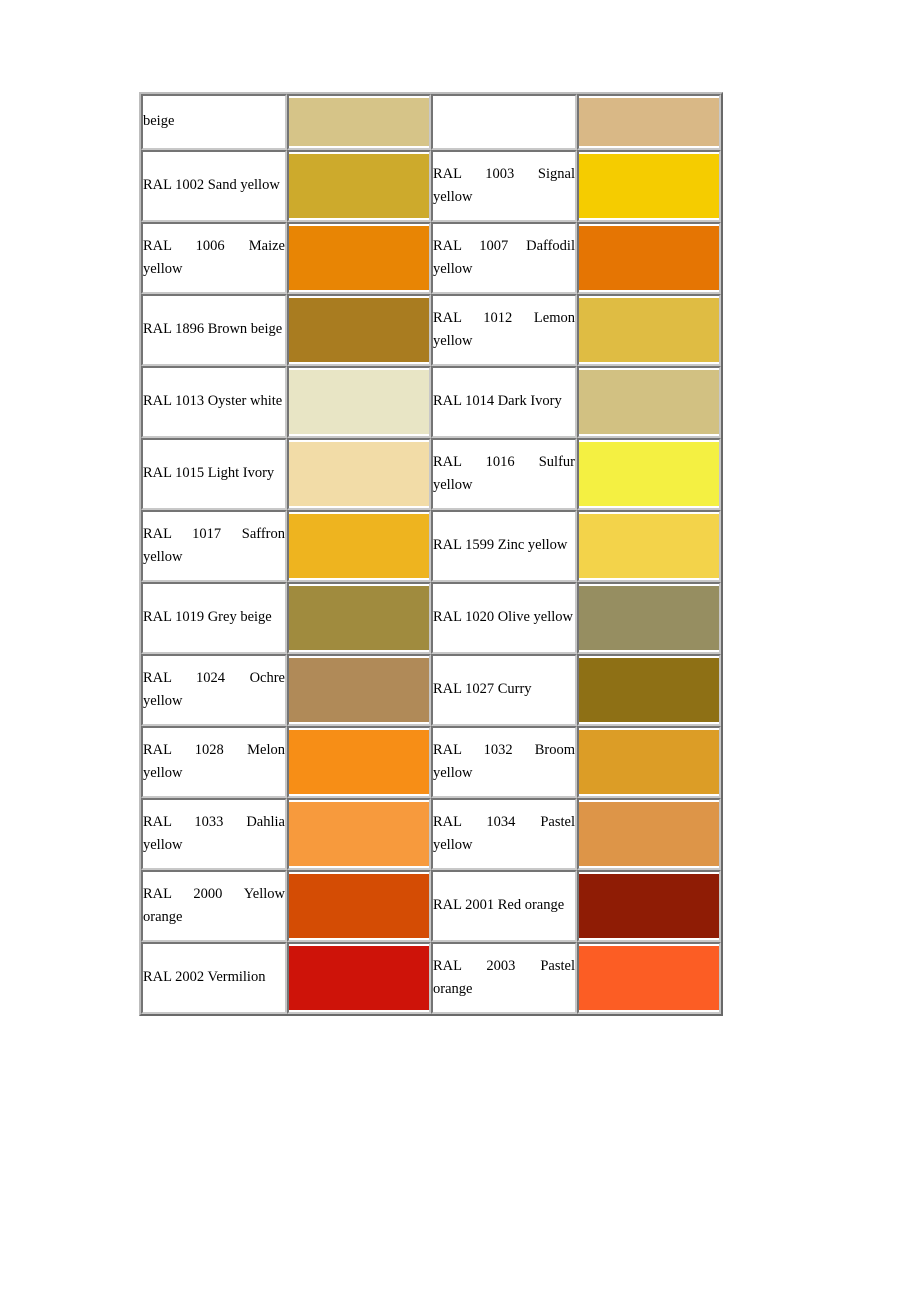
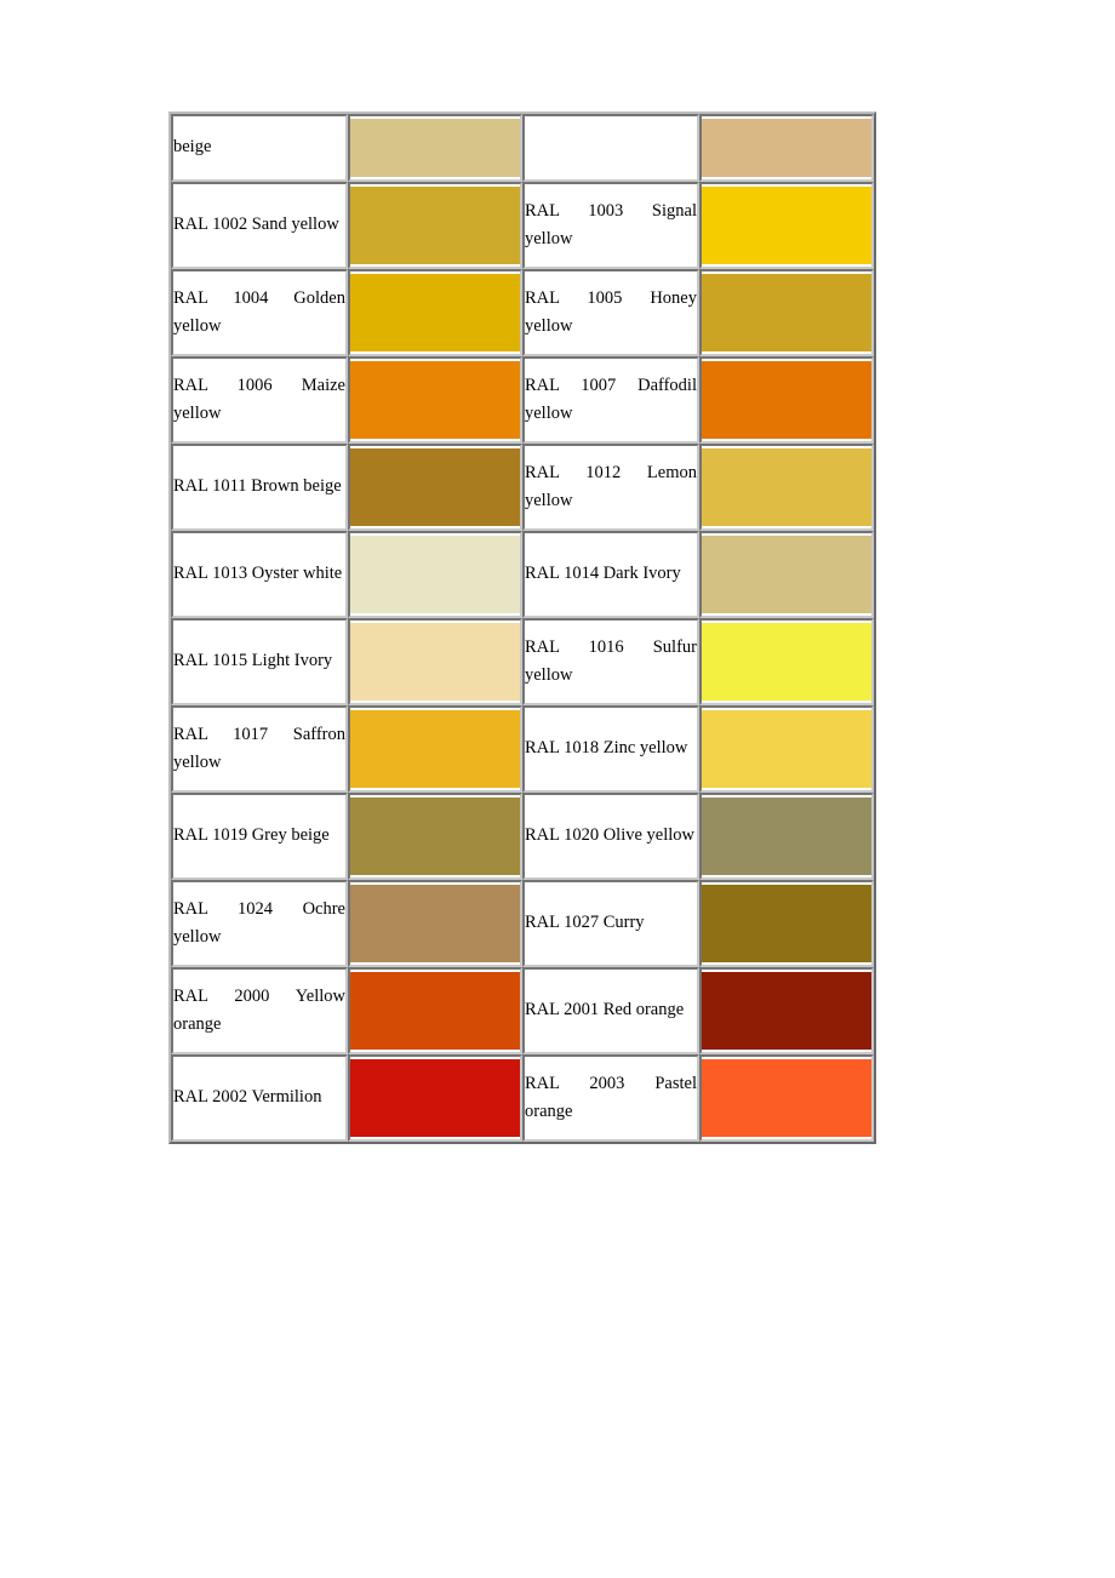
  beige
  RAL 1002 Sand yellow		RAL 1003 Signal yellow
+ RAL 1004 Golden yellow		RAL 1005 Honey yellow
  RAL 1006 Maize yellow		RAL 1007 Daffodil yellow
- RAL 1896 Brown beige		RAL 1012 Lemon yellow
+ RAL 1011 Brown beige		RAL 1012 Lemon yellow
  RAL 1013 Oyster white		RAL 1014 Dark Ivory
  RAL 1015 Light Ivory		RAL 1016 Sulfur yellow
- RAL 1017 Saffron yellow		RAL 1599 Zinc yellow
+ RAL 1017 Saffron yellow		RAL 1018 Zinc yellow
  RAL 1019 Grey beige		RAL 1020 Olive yellow
  RAL 1024 Ochre yellow		RAL 1027 Curry
- RAL 1028 Melon yellow		RAL 1032 Broom yellow
- RAL 1033 Dahlia yellow		RAL 1034 Pastel yellow
  RAL 2000 Yellow orange		RAL 2001 Red orange
  RAL 2002 Vermilion		RAL 2003 Pastel orange
